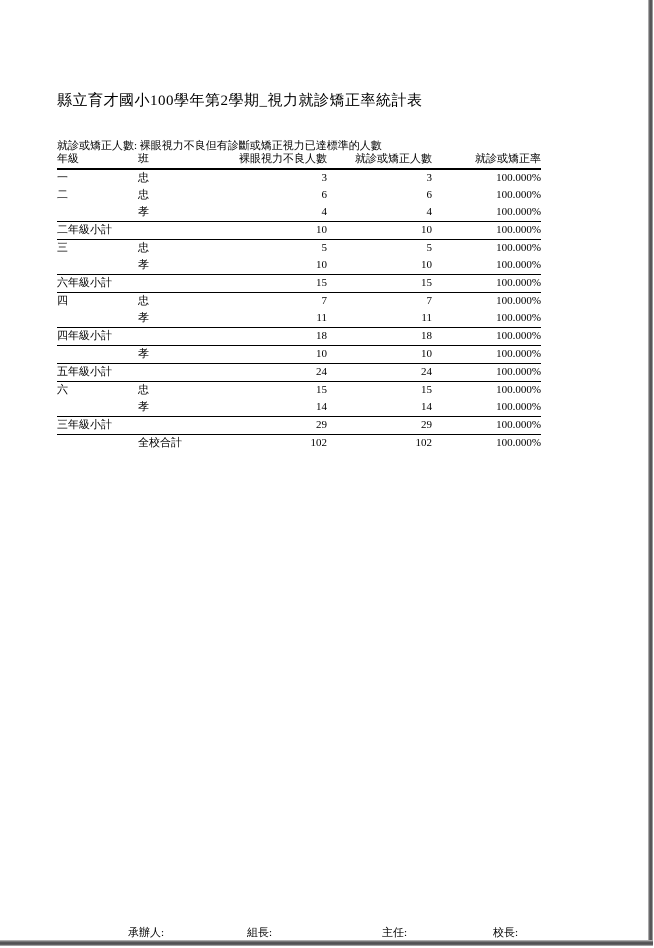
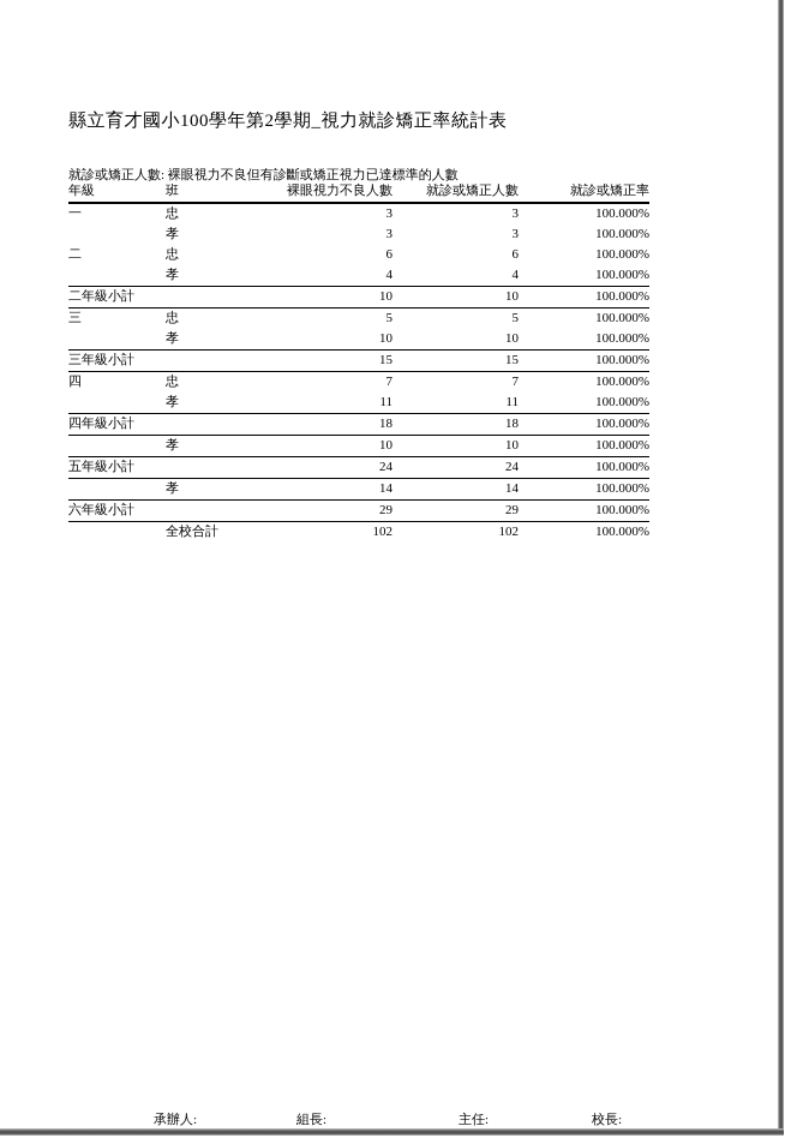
  縣立育才國小100學年第2學期_視力就診矯正率統計表
  就診或矯正人數: 裸眼視力不良但有診斷或矯正視力已達標準的人數
  年級	班	裸眼視力不良人數	就診或矯正人數	就診或矯正率
  一	忠	3	3	100.000%
+ 	孝	3	3	100.000%
  二	忠	6	6	100.000%
  	孝	4	4	100.000%
  二年級小計		10	10	100.000%
  三	忠	5	5	100.000%
  	孝	10	10	100.000%
- 六年級小計		15	15	100.000%
+ 三年級小計		15	15	100.000%
  四	忠	7	7	100.000%
  	孝	11	11	100.000%
  四年級小計		18	18	100.000%
  	孝	10	10	100.000%
  五年級小計		24	24	100.000%
- 六	忠	15	15	100.000%
  	孝	14	14	100.000%
- 三年級小計		29	29	100.000%
+ 六年級小計		29	29	100.000%
  	全校合計	102	102	100.000%
  承辦人:
  組長:
  主任:
  校長:
